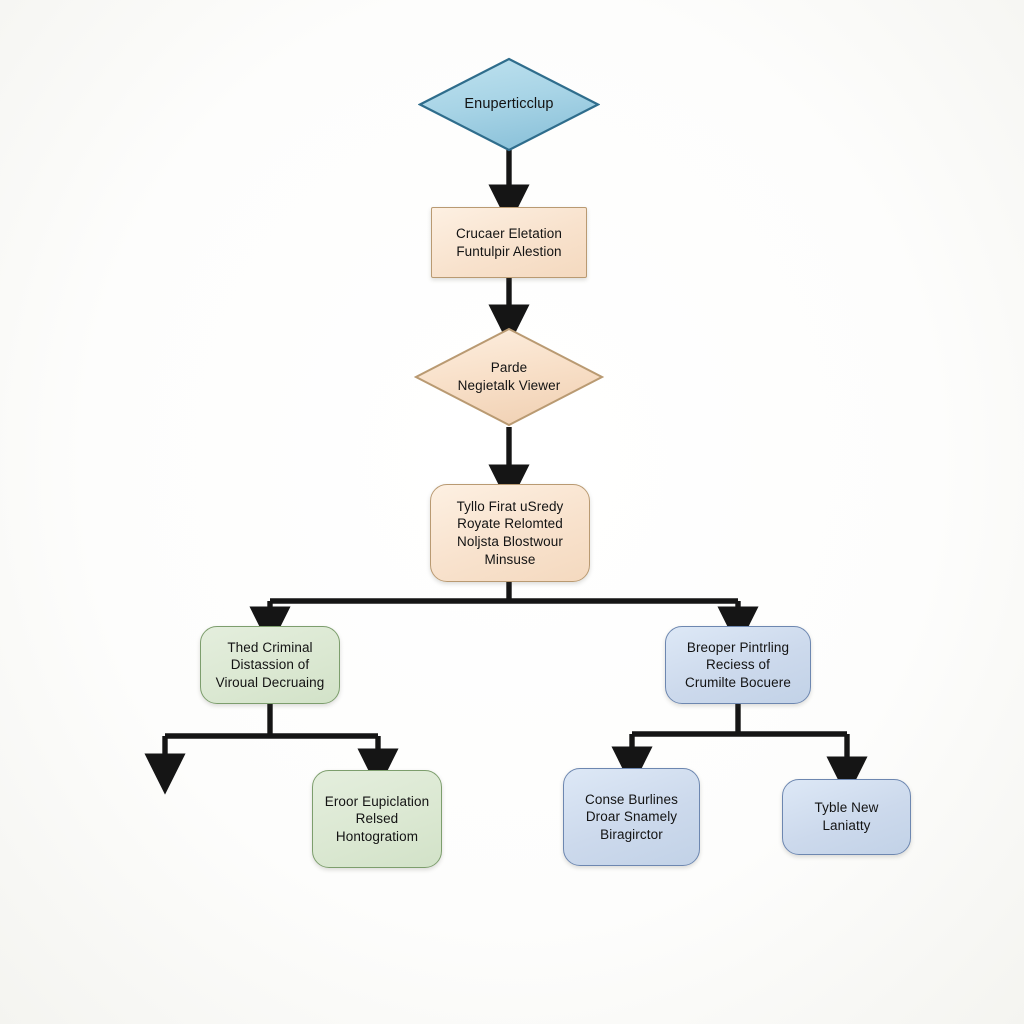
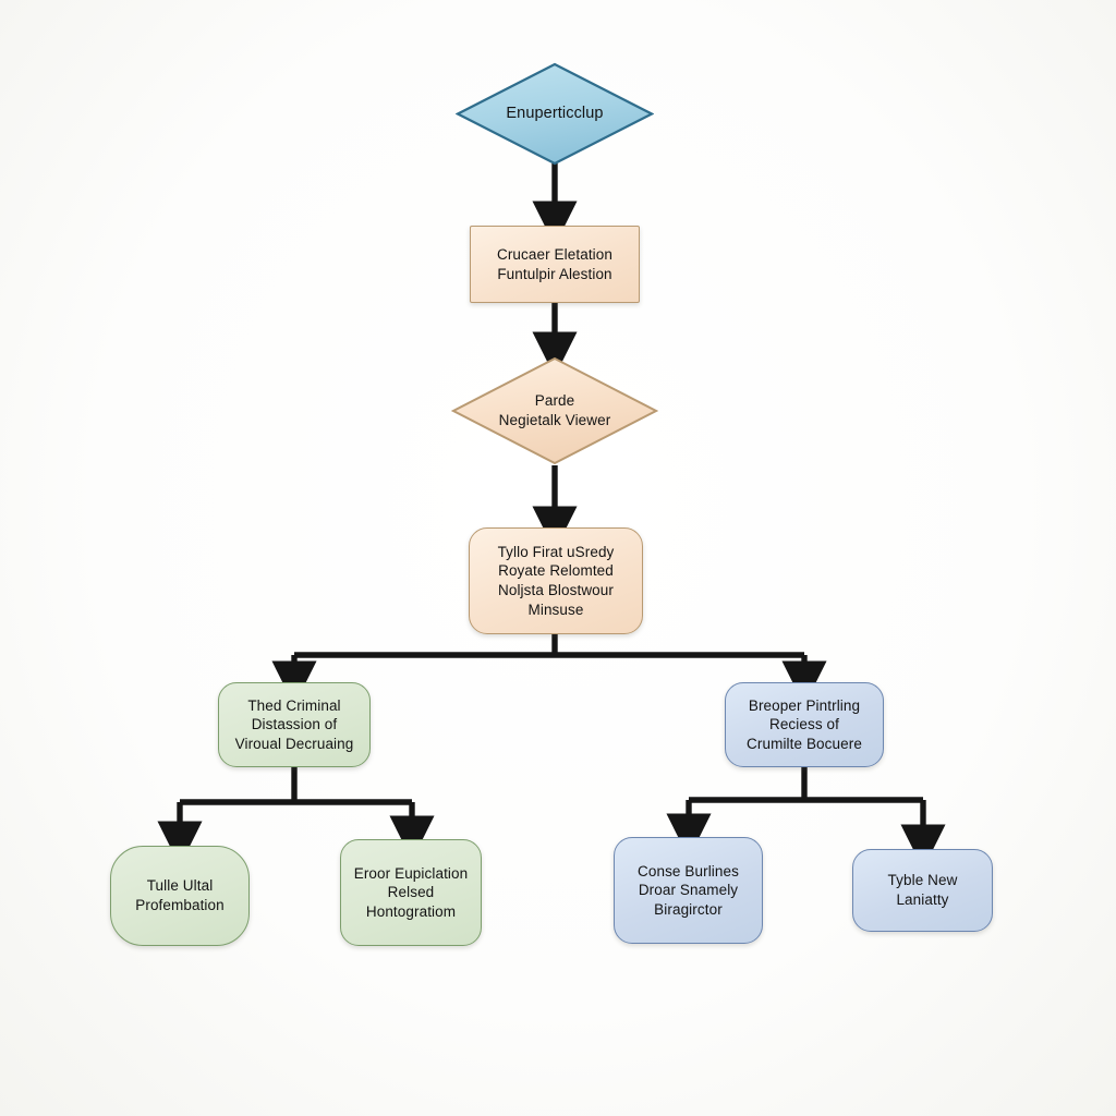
  Enuperticclup
  Crucaer Eletation
  Funtulpir Alestion
  Parde
  Negietalk Viewer
  Tyllo Firat uSredy
  Royate Relomted
  Noljsta Blostwour
  Minsuse
  Thed Criminal
  Distassion of
  Viroual Decruaing
  Breoper Pintrling
  Reciess of
  Crumilte Bocuere
+ Tulle Ultal
+ Profembation
  Eroor Eupiclation
  Relsed
  Hontogratiom
  Conse Burlines
  Droar Snamely
  Biragirctor
  Tyble New
  Laniatty
